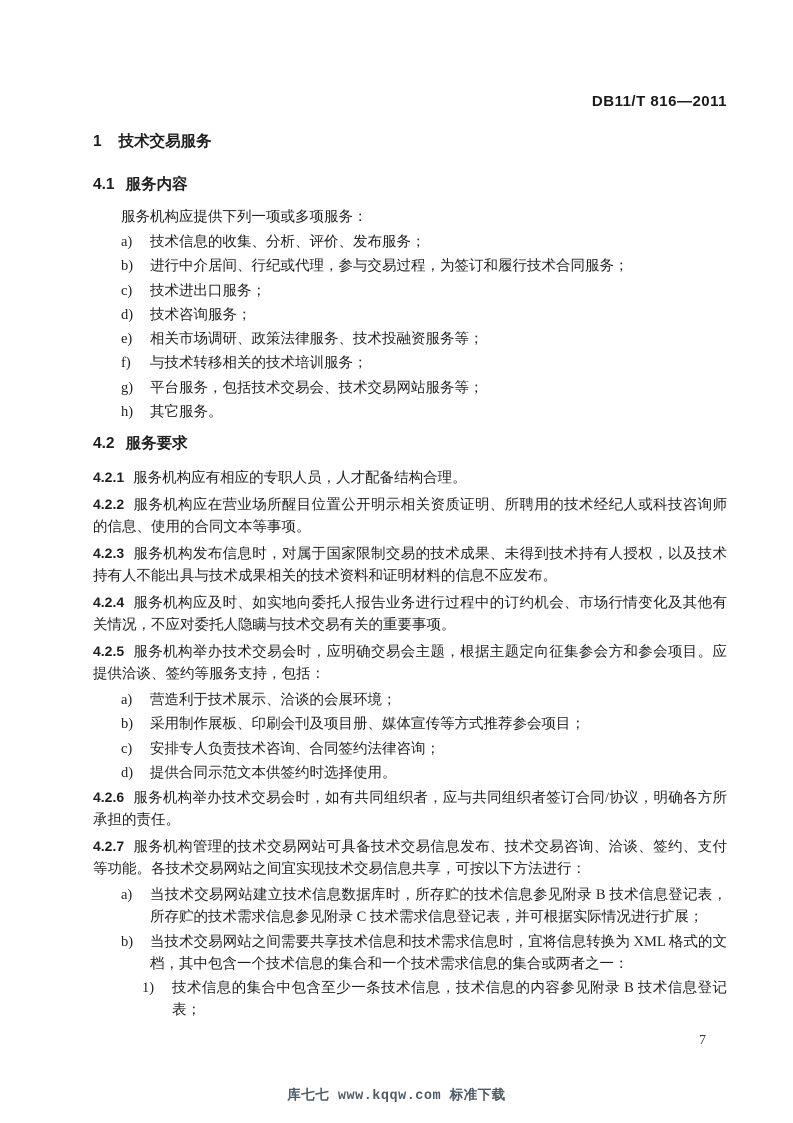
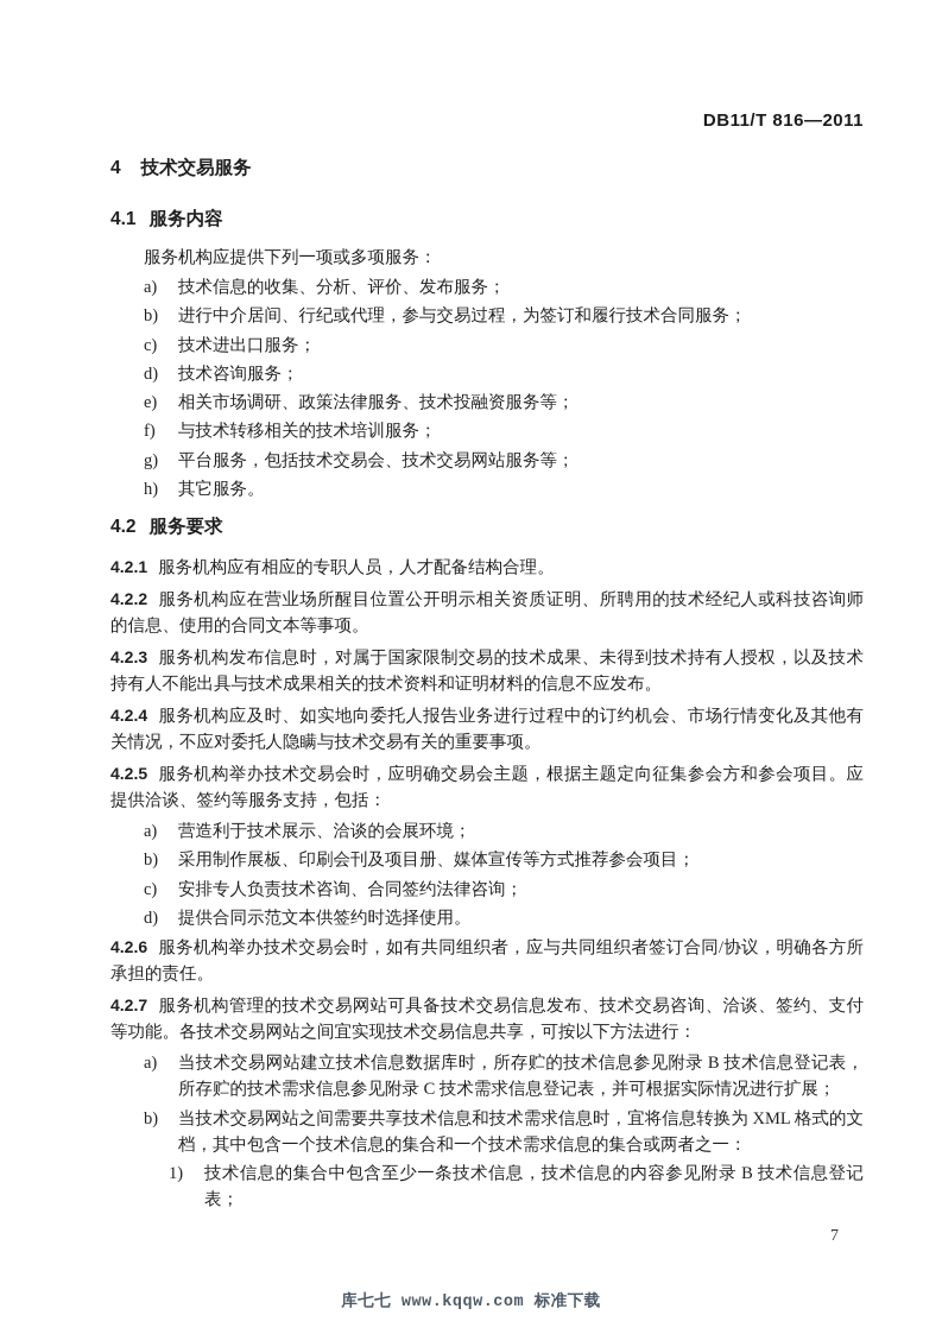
  DB11/T 816—2011
- 1 技术交易服务
+ 4 技术交易服务
  4.1 服务内容
  服务机构应提供下列一项或多项服务：
  a)
  技术信息的收集、分析、评价、发布服务；
  b)
  进行中介居间、行纪或代理，参与交易过程，为签订和履行技术合同服务；
  c)
  技术进出口服务；
  d)
  技术咨询服务；
  e)
  相关市场调研、政策法律服务、技术投融资服务等；
  f)
  与技术转移相关的技术培训服务；
  g)
  平台服务，包括技术交易会、技术交易网站服务等；
  h)
  其它服务。
  4.2 服务要求
  4.2.1 服务机构应有相应的专职人员，人才配备结构合理。
  4.2.2 服务机构应在营业场所醒目位置公开明示相关资质证明、所聘用的技术经纪人或科技咨询师的信息、使用的合同文本等事项。
  4.2.3 服务机构发布信息时，对属于国家限制交易的技术成果、未得到技术持有人授权，以及技术持有人不能出具与技术成果相关的技术资料和证明材料的信息不应发布。
  4.2.4 服务机构应及时、如实地向委托人报告业务进行过程中的订约机会、市场行情变化及其他有关情况，不应对委托人隐瞒与技术交易有关的重要事项。
  4.2.5 服务机构举办技术交易会时，应明确交易会主题，根据主题定向征集参会方和参会项目。应提供洽谈、签约等服务支持，包括：
  a)
  营造利于技术展示、洽谈的会展环境；
  b)
  采用制作展板、印刷会刊及项目册、媒体宣传等方式推荐参会项目；
  c)
  安排专人负责技术咨询、合同签约法律咨询；
  d)
  提供合同示范文本供签约时选择使用。
  4.2.6 服务机构举办技术交易会时，如有共同组织者，应与共同组织者签订合同/协议，明确各方所承担的责任。
  4.2.7 服务机构管理的技术交易网站可具备技术交易信息发布、技术交易咨询、洽谈、签约、支付等功能。各技术交易网站之间宜实现技术交易信息共享，可按以下方法进行：
  a)
  当技术交易网站建立技术信息数据库时，所存贮的技术信息参见附录 B 技术信息登记表，所存贮的技术需求信息参见附录 C 技术需求信息登记表，并可根据实际情况进行扩展；
  b)
  当技术交易网站之间需要共享技术信息和技术需求信息时，宜将信息转换为 XML 格式的文档，其中包含一个技术信息的集合和一个技术需求信息的集合或两者之一：
  1)
  技术信息的集合中包含至少一条技术信息，技术信息的内容参见附录 B 技术信息登记表；
  7
  库七七 www.kqqw.com 标准下载
